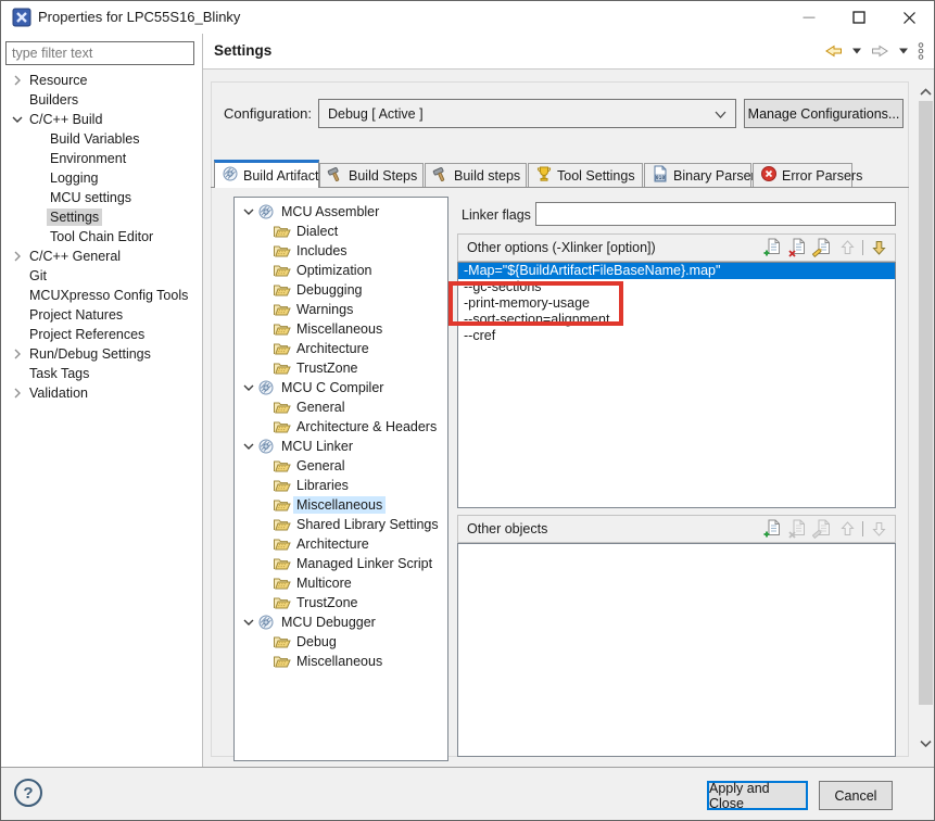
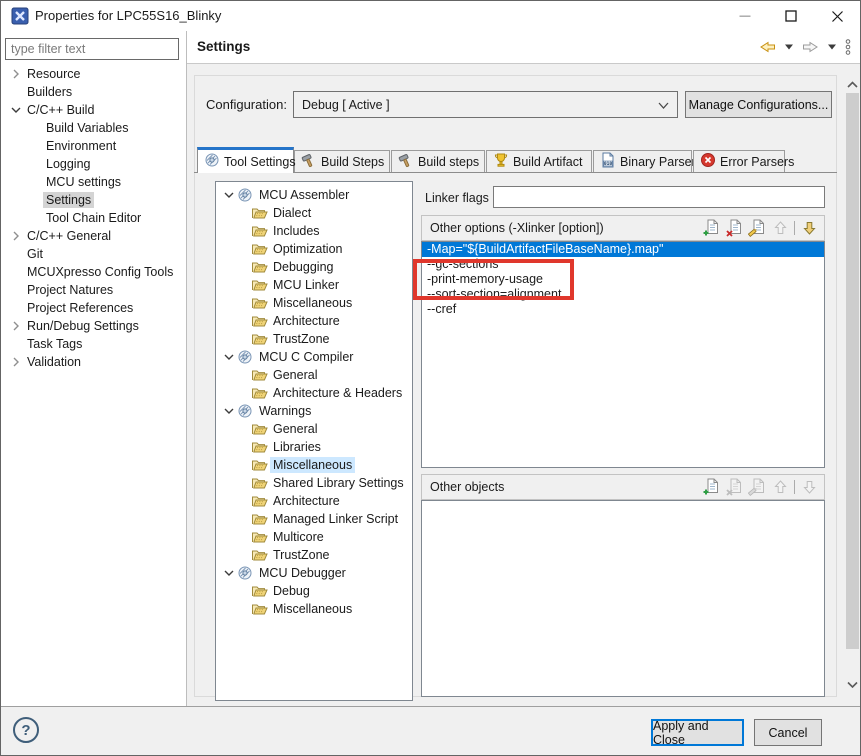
  Properties for LPC55S16_Blinky
  type filter text
  Resource
  Builders
  C/C++ Build
  Build Variables
  Environment
  Logging
  MCU settings
  Settings
  Tool Chain Editor
  C/C++ General
  Git
  MCUXpresso Config Tools
  Project Natures
  Project References
  Run/Debug Settings
  Task Tags
  Validation
  Settings
  Configuration:
  Debug [ Active ]
  Manage Configurations...
- Build Artifact
+ Tool Settings
  Build Steps
  Build steps
- Tool Settings
+ Build Artifact
  Binary Parse
  Error Parsers
  MCU Assembler
  Dialect
  Includes
  Optimization
  Debugging
- Warnings
+ MCU Linker
  Miscellaneous
  Architecture
  TrustZone
  MCU C Compiler
  General
  Architecture & Headers
- MCU Linker
+ Warnings
  General
  Libraries
  Miscellaneous
  Shared Library Settings
  Architecture
  Managed Linker Script
  Multicore
  TrustZone
  MCU Debugger
  Debug
  Miscellaneous
  Linker flags
  Other options (-Xlinker [option])
  -Map="${BuildArtifactFileBaseName}.map"
  --gc-sections
  -print-memory-usage
  --sort-section=alignment
  --cref
  Other objects
  ?
  Apply and Close
  Cancel
